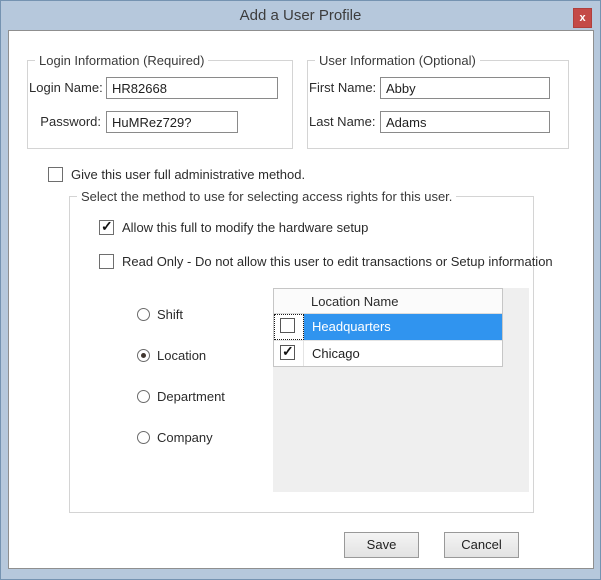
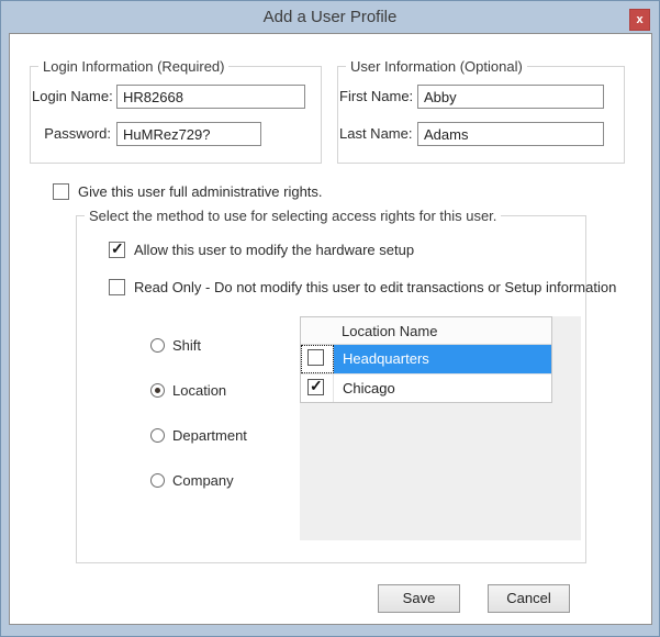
  Add a User Profile
  x
  Login Information (Required)
  Login Name:
  HR82668
  Password:
  HuMRez729?
  User Information (Optional)
  First Name:
  Abby
  Last Name:
  Adams
- Give this user full administrative method.
+ Give this user full administrative rights.
  Select the method to use for selecting access rights for this user.
  ✓
- Allow this full to modify the hardware setup
+ Allow this user to modify the hardware setup
- Read Only - Do not allow this user to edit transactions or Setup information
+ Read Only - Do not modify this user to edit transactions or Setup information
  Shift
  Location
  Department
  Company
  Location Name
  Headquarters
  ✓
  Chicago
  Save
  Cancel
